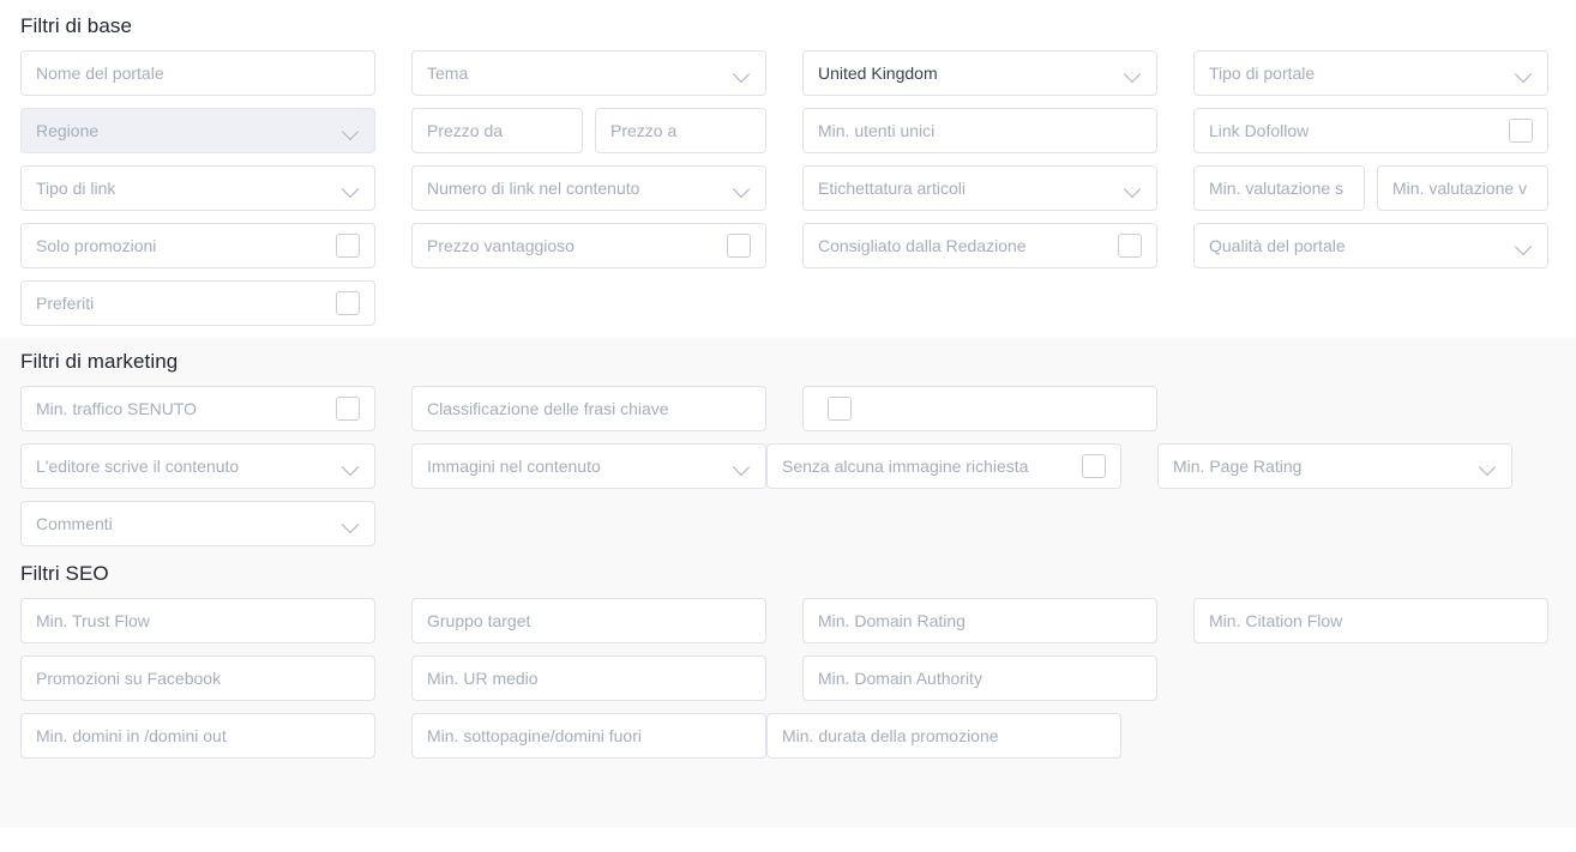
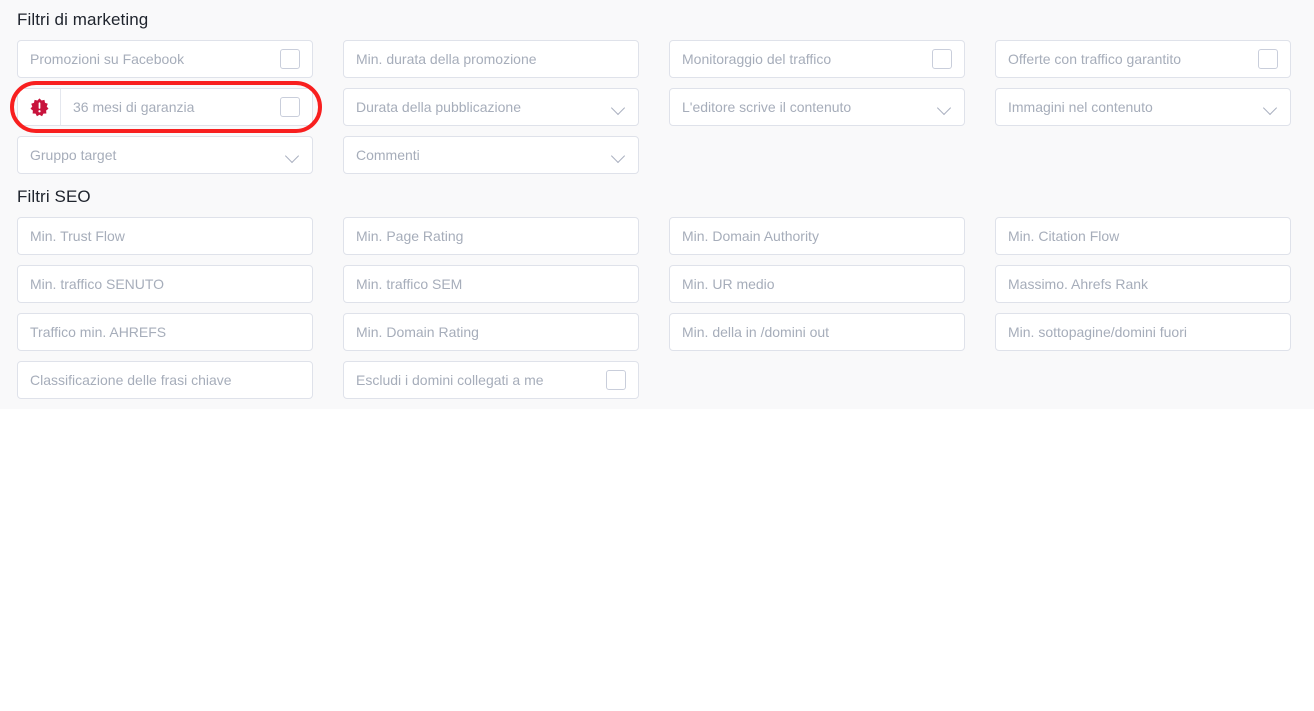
- Filtri di base
- Nome del portale
- Tema
- United Kingdom
- Tipo di portale
- Regione
- Prezzo da
- Prezzo a
- Min. utenti unici
- Link Dofollow
- Tipo di link
- Numero di link nel contenuto
- Etichettatura articoli
- Min. valutazione s
- Min. valutazione v
- Solo promozioni
- Prezzo vantaggioso
- Consigliato dalla Redazione
- Qualità del portale
- Preferiti
  Filtri di marketing
- Min. traffico SENUTO
+ Promozioni su Facebook
- Classificazione delle frasi chiave
+ Min. durata della promozione
+ Monitoraggio del traffico
+ Offerte con traffico garantito
+ 36 mesi di garanzia
+ Durata della pubblicazione
  L'editore scrive il contenuto
  Immagini nel contenuto
- Senza alcuna immagine richiesta
- Min. Page Rating
+ Gruppo target
  Commenti
  Filtri SEO
  Min. Trust Flow
- Gruppo target
+ Min. Page Rating
- Min. Domain Rating
+ Min. Domain Authority
  Min. Citation Flow
- Promozioni su Facebook
+ Min. traffico SENUTO
+ Min. traffico SEM
  Min. UR medio
+ Massimo. Ahrefs Rank
+ Traffico min. AHREFS
- Min. Domain Authority
+ Min. Domain Rating
- Min. domini in /domini out
+ Min. della in /domini out
  Min. sottopagine/domini fuori
- Min. durata della promozione
+ Classificazione delle frasi chiave
+ Escludi i domini collegati a me
